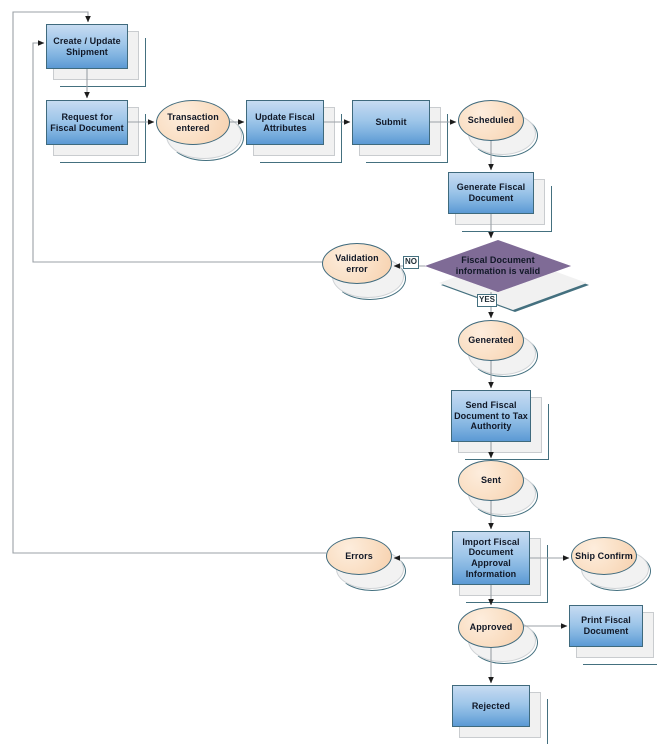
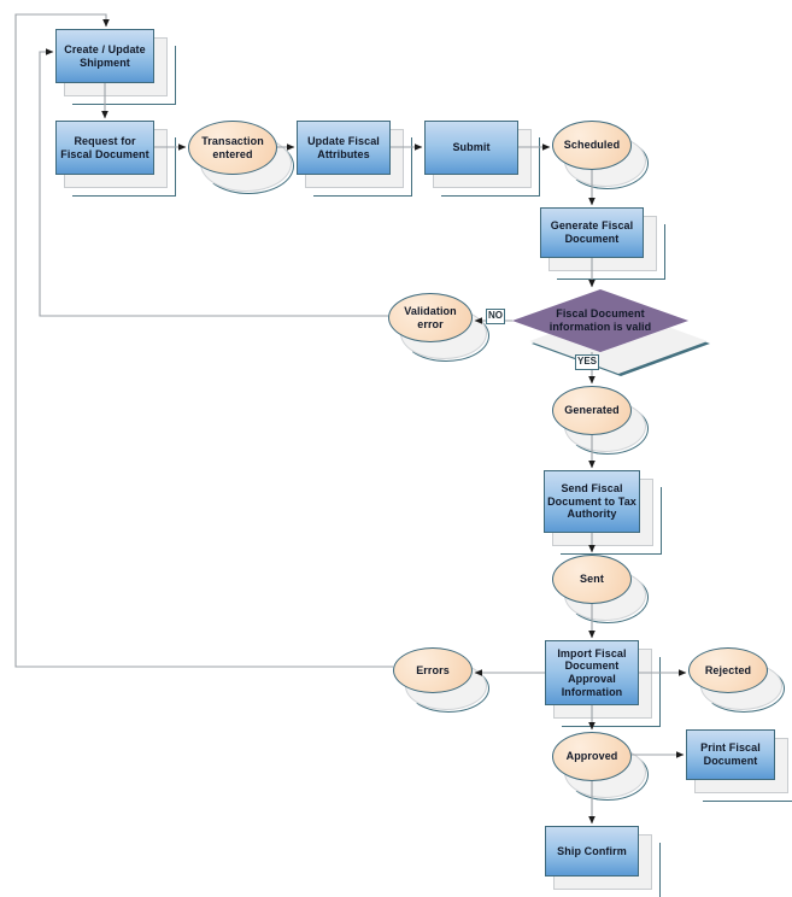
  Create / Update
  Shipment
  Request for
  Fiscal Document
  Transaction
  entered
  Update Fiscal
  Attributes
  Submit
  Scheduled
  Generate Fiscal
  Document
  Fiscal Document
  information is valid
  Validation
  error
  Generated
  Send Fiscal
  Document to Tax
  Authority
  Sent
  Import Fiscal
  Document
  Approval
  Information
  Errors
- Ship Confirm
+ Rejected
  Approved
  Print Fiscal
  Document
- Rejected
+ Ship Confirm
  NO
  YES
